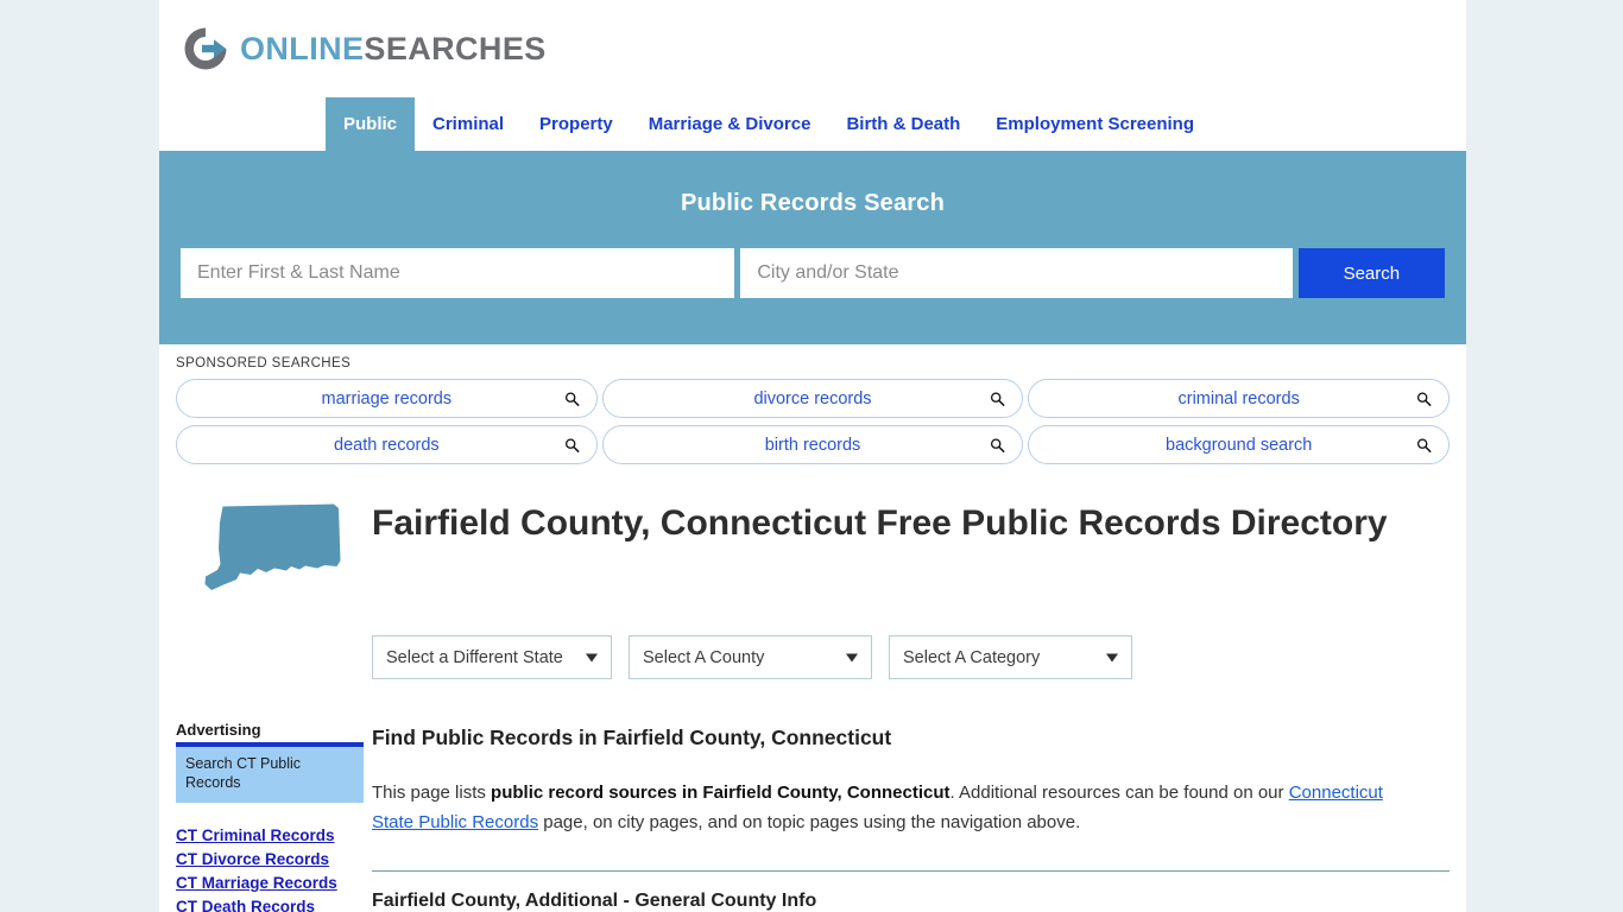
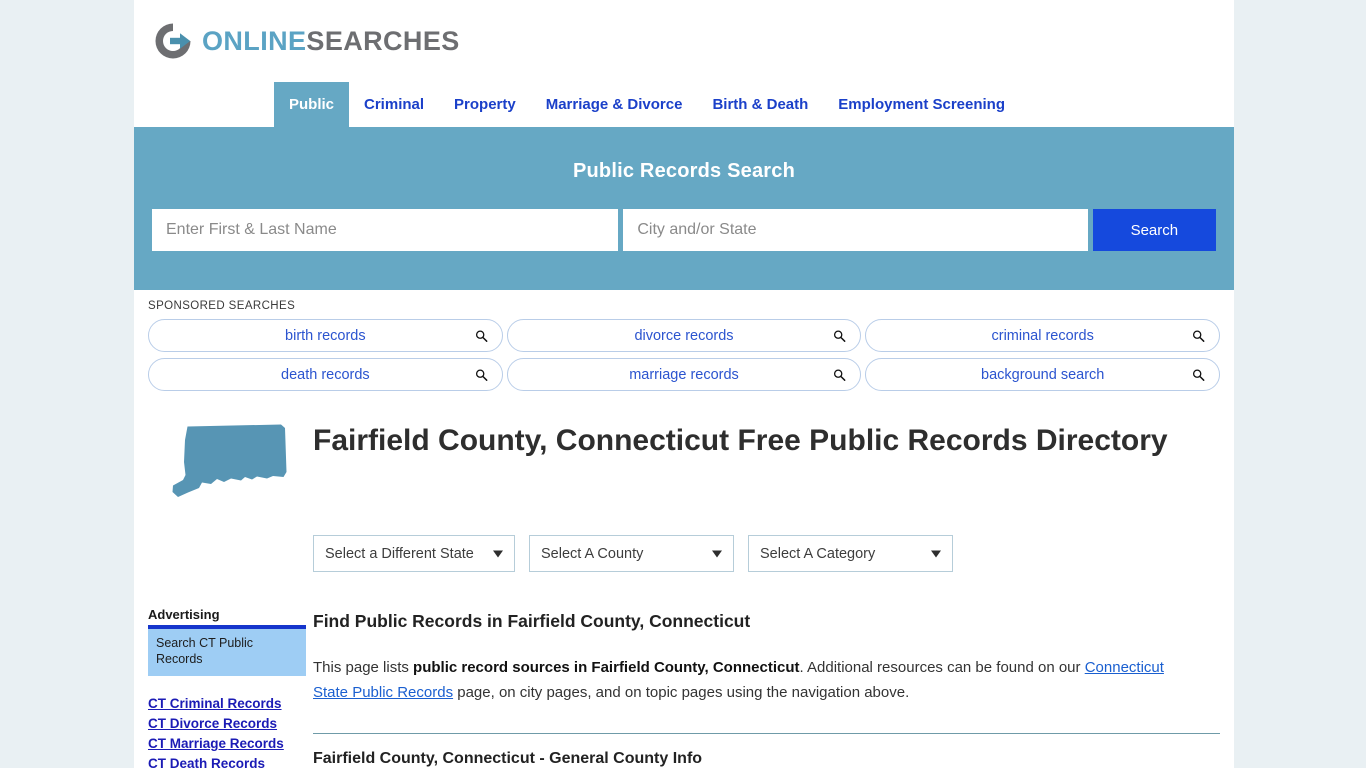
  ONLINESEARCHES
  Public
  Criminal
  Property
  Marriage & Divorce
  Birth & Death
  Employment Screening
  Public Records Search
  Enter First & Last Name
  City and/or State
  Search
  SPONSORED SEARCHES
- marriage records
+ birth records
  divorce records
  criminal records
  death records
- birth records
+ marriage records
  background search
  Fairfield County, Connecticut Free Public Records Directory
  Advertising
  Search CT Public Records
  CT Criminal Records
  CT Divorce Records
  CT Marriage Records
  CT Death Records
  Select a Different State
  Select A County
  Select A Category
  Find Public Records in Fairfield County, Connecticut
  This page lists public record sources in Fairfield County, Connecticut. Additional resources can be found on our Connecticut State Public Records page, on city pages, and on topic pages using the navigation above.
- Fairfield County, Additional - General County Info
+ Fairfield County, Connecticut - General County Info
